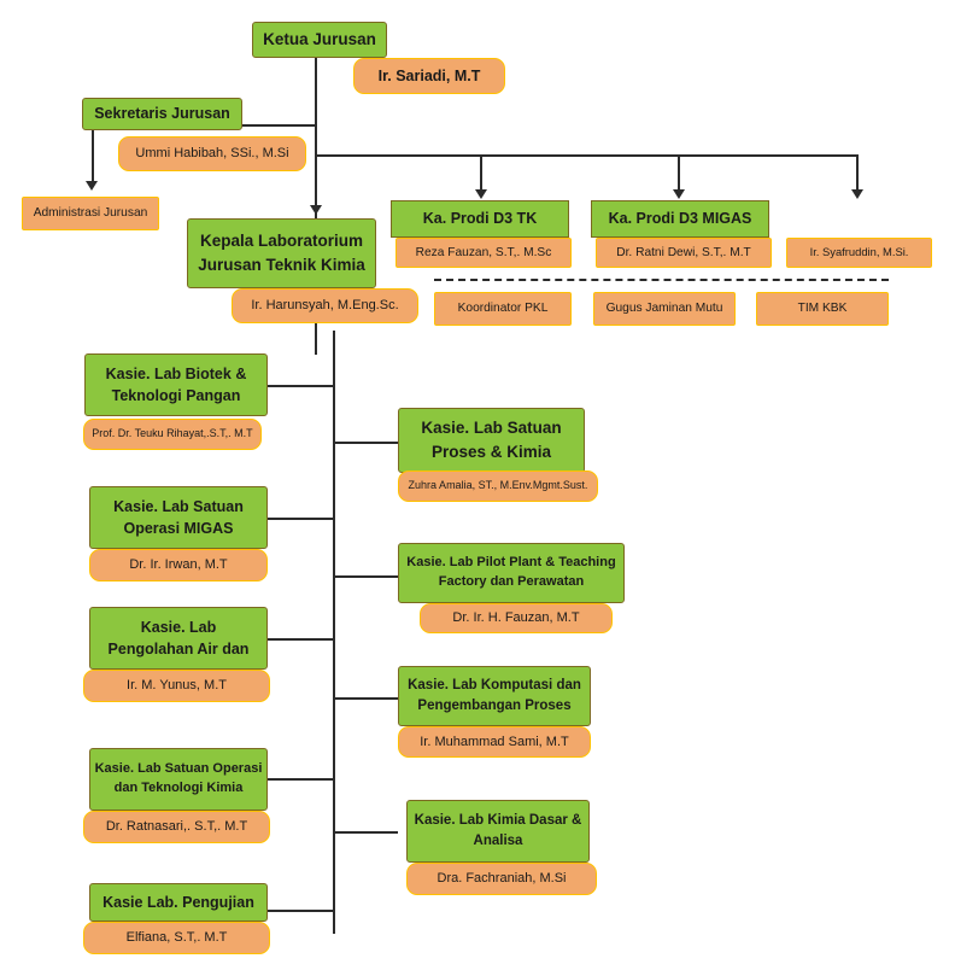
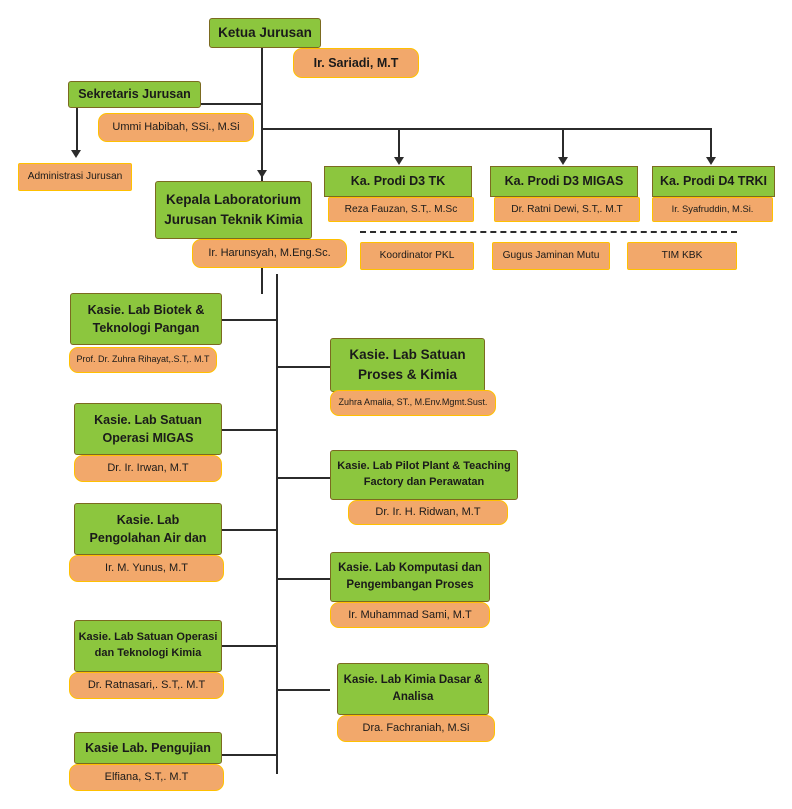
  Ketua Jurusan
  Ir. Sariadi, M.T
  Sekretaris Jurusan
  Ummi Habibah, SSi., M.Si
  Administrasi Jurusan
  Ka. Prodi D3 TK
  Reza Fauzan, S.T,. M.Sc
  Ka. Prodi D3 MIGAS
  Dr. Ratni Dewi, S.T,. M.T
+ Ka. Prodi D4 TRKI
  Ir. Syafruddin, M.Si.
  Koordinator PKL
  Gugus Jaminan Mutu
  TIM KBK
  Kepala Laboratorium
  Jurusan Teknik Kimia
  Ir. Harunsyah, M.Eng.Sc.
  Kasie. Lab Biotek &
  Teknologi Pangan
- Prof. Dr. Teuku Rihayat,.S.T,. M.T
+ Prof. Dr. Zuhra Rihayat,.S.T,. M.T
  Kasie. Lab Satuan
  Operasi MIGAS
  Dr. Ir. Irwan, M.T
  Kasie. Lab
  Pengolahan Air dan
  Ir. M. Yunus, M.T
  Kasie. Lab Satuan Operasi
  dan Teknologi Kimia
  Dr. Ratnasari,. S.T,. M.T
  Kasie Lab. Pengujian
  Elfiana, S.T,. M.T
  Kasie. Lab Satuan
  Proses & Kimia
  Zuhra Amalia, ST., M.Env.Mgmt.Sust.
  Kasie. Lab Pilot Plant & Teaching
  Factory dan Perawatan
- Dr. Ir. H. Fauzan, M.T
+ Dr. Ir. H. Ridwan, M.T
  Kasie. Lab Komputasi dan
  Pengembangan Proses
  Ir. Muhammad Sami, M.T
  Kasie. Lab Kimia Dasar &
  Analisa
  Dra. Fachraniah, M.Si
